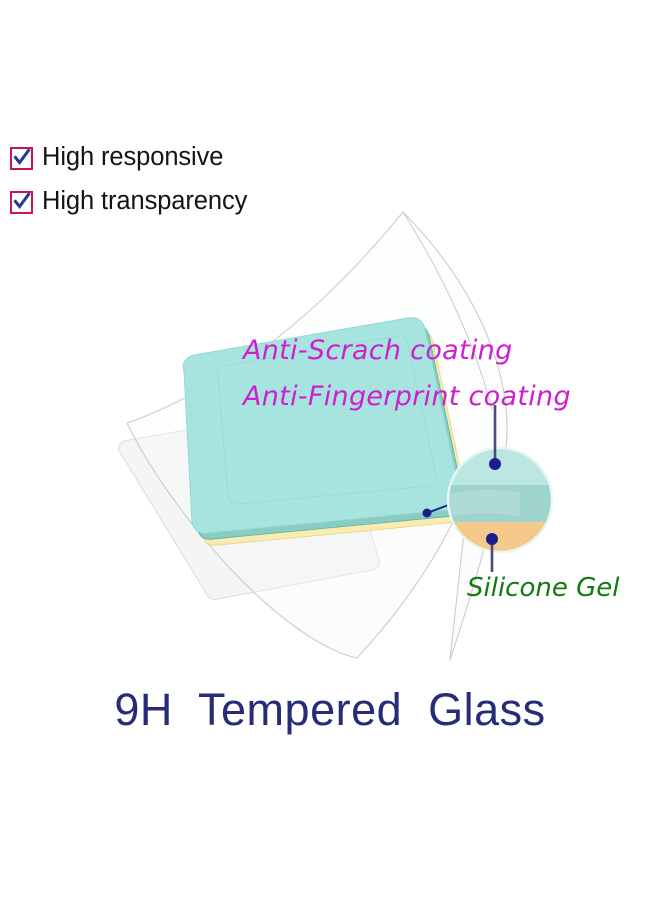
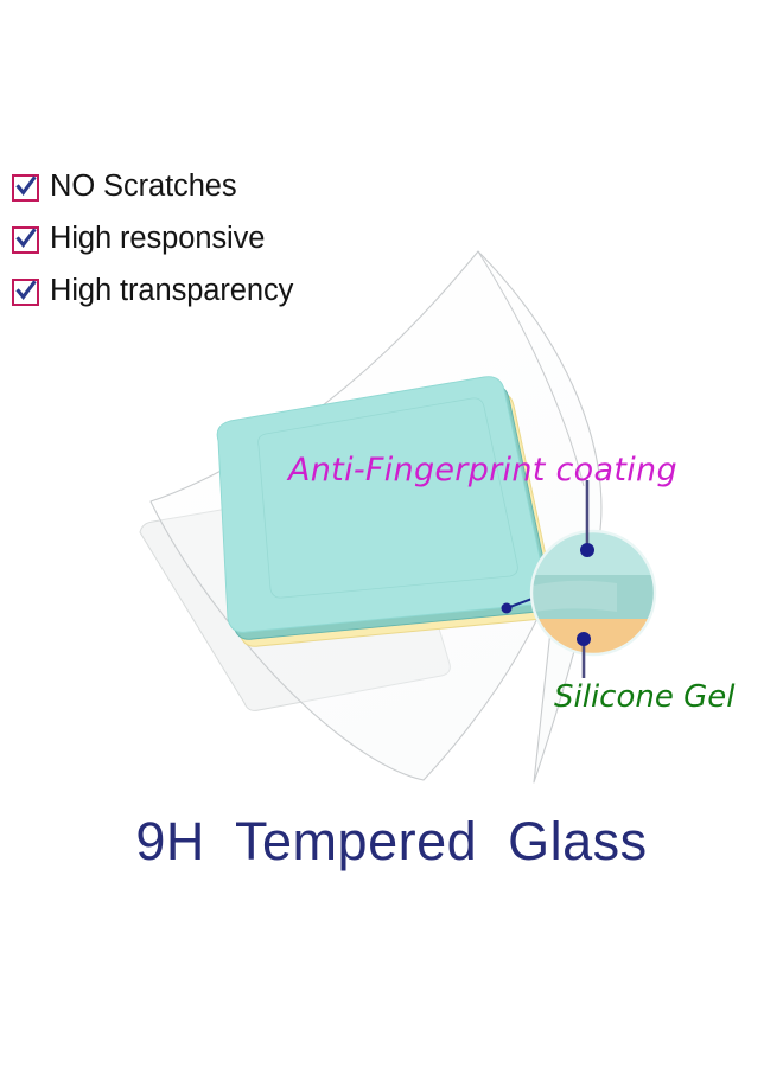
+ NO Scratches
  High responsive
  High transparency
- Anti-Scrach coating
  Anti-Fingerprint coating
  Silicone Gel
  9H Tempered Glass
